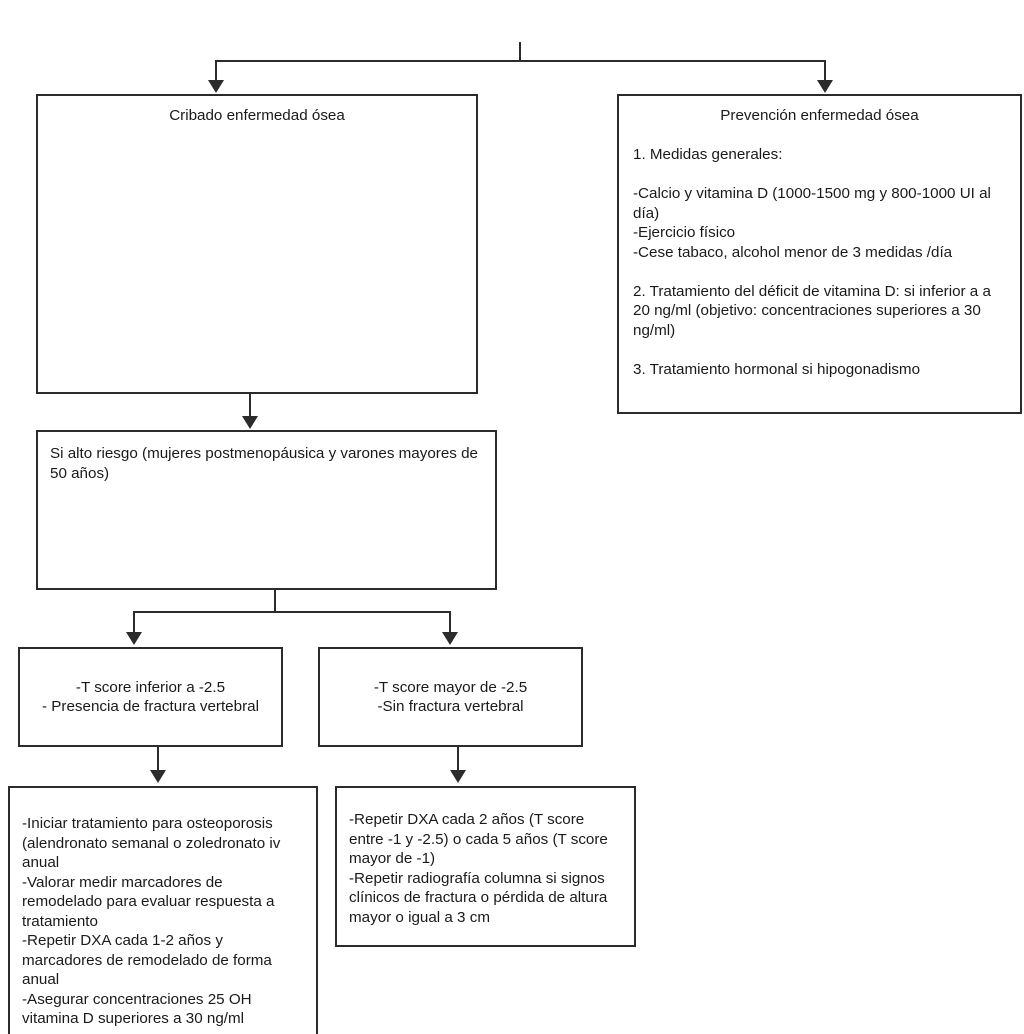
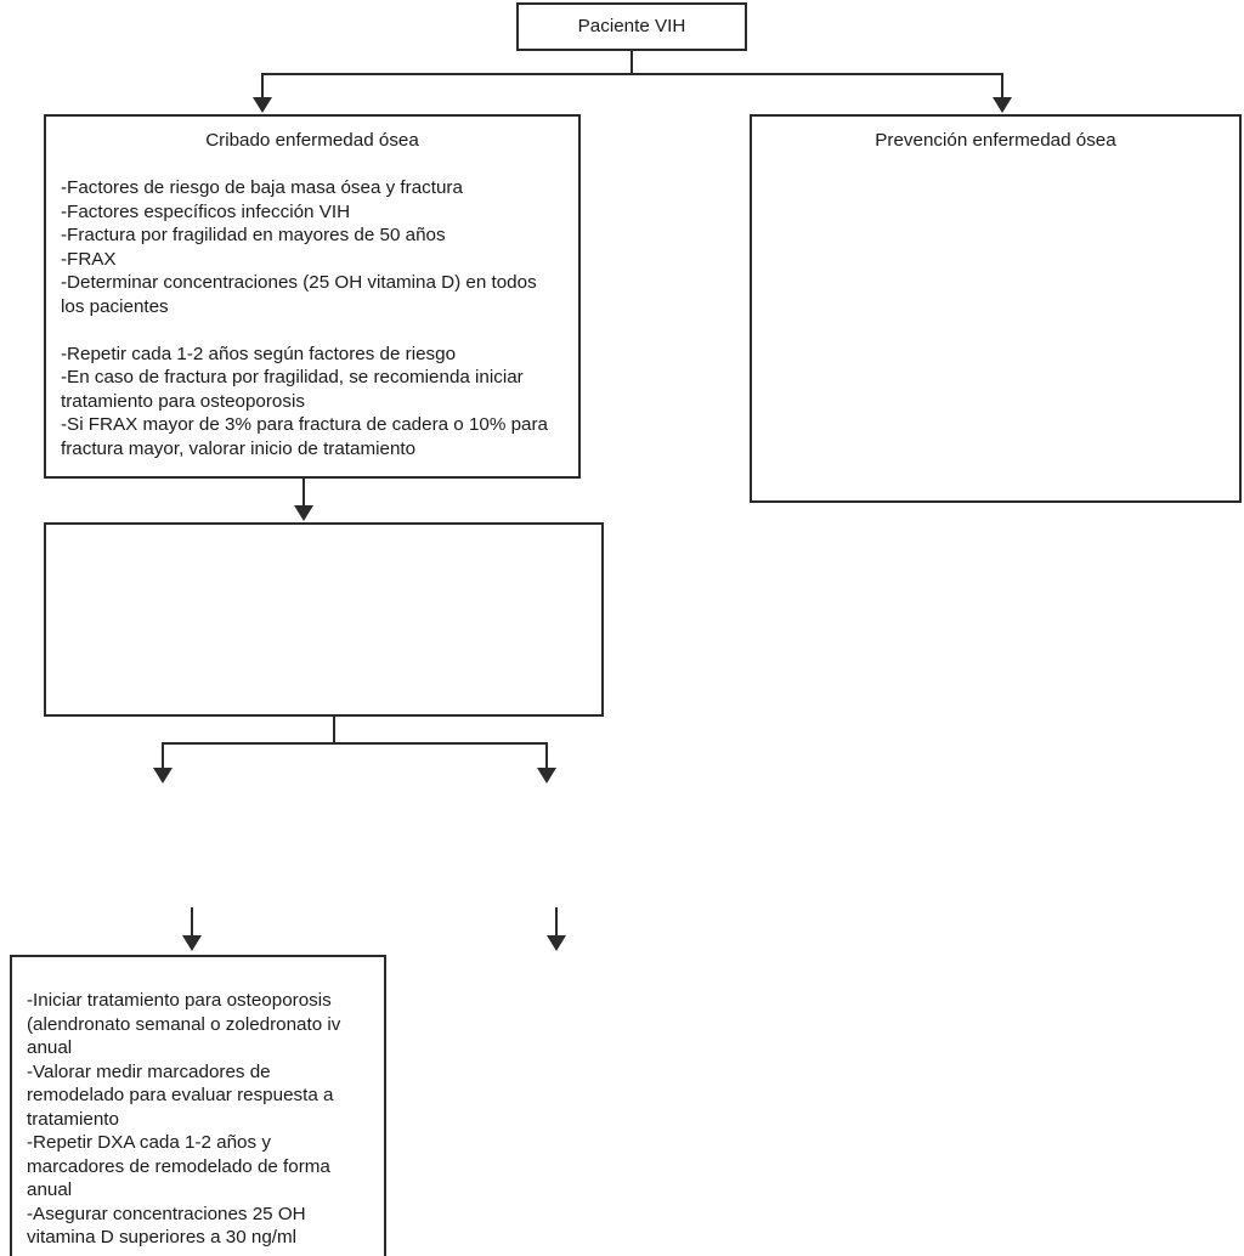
+ Paciente VIH
  Cribado enfermedad ósea
+ -Factores de riesgo de baja masa ósea y fractura
+ -Factores específicos infección VIH
+ -Fractura por fragilidad en mayores de 50 años
+ -FRAX
+ -Determinar concentraciones (25 OH vitamina D) en todos los pacientes
+ -Repetir cada 1-2 años según factores de riesgo
+ -En caso de fractura por fragilidad, se recomienda iniciar tratamiento para osteoporosis
+ -Si FRAX mayor de 3% para fractura de cadera o 10% para fractura mayor, valorar inicio de tratamiento
  Prevención enfermedad ósea
- 1. Medidas generales:
- -Calcio y vitamina D (1000-1500 mg y 800-1000 UI al día)
- -Ejercicio físico
- -Cese tabaco, alcohol menor de 3 medidas /día
- 2. Tratamiento del déficit de vitamina D: si inferior a a 20 ng/ml (objetivo: concentraciones superiores a 30 ng/ml)
- 3. Tratamiento hormonal si hipogonadismo
- Si alto riesgo (mujeres postmenopáusica y varones mayores de 50 años)
- -T score inferior a -2.5
- - Presencia de fractura vertebral
- -T score mayor de -2.5
- -Sin fractura vertebral
  -Iniciar tratamiento para osteoporosis (alendronato semanal o zoledronato iv anual
  -Valorar medir marcadores de remodelado para evaluar respuesta a tratamiento
  -Repetir DXA cada 1-2 años y marcadores de remodelado de forma anual
  -Asegurar concentraciones 25 OH vitamina D superiores a 30 ng/ml
- -Repetir DXA cada 2 años (T score entre -1 y -2.5) o cada 5 años (T score mayor de -1)
- -Repetir radiografía columna si signos clínicos de fractura o pérdida de altura mayor o igual a 3 cm
